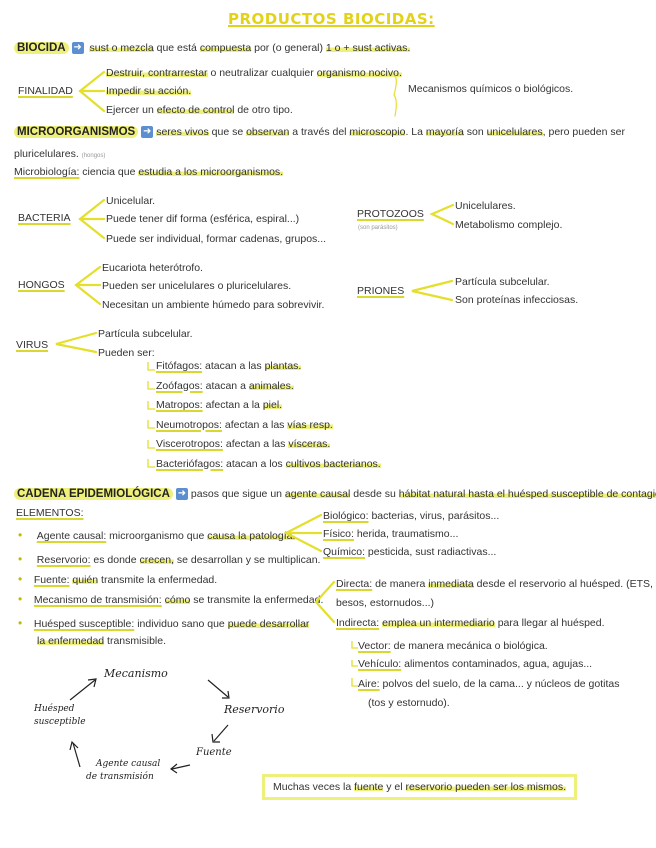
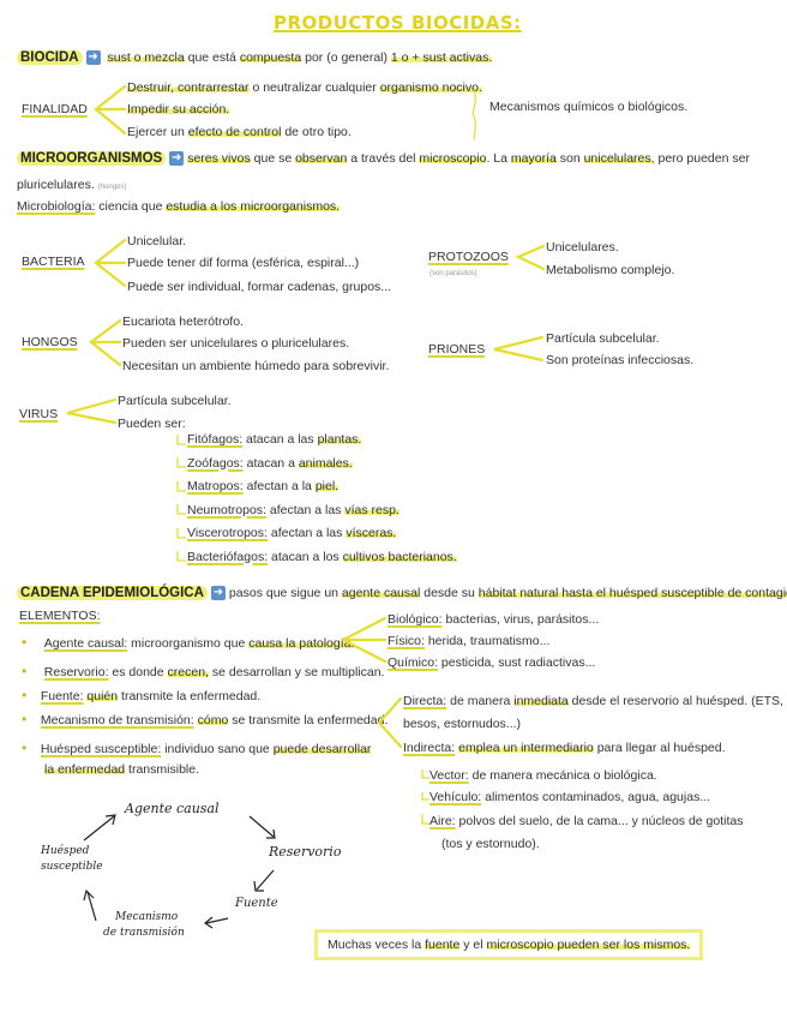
  PRODUCTOS BIOCIDAS:
  BIOCIDA ➜ sust o mezcla que está compuesta por (o general) 1 o + sust activas.
  FINALIDAD
  Destruir, contrarrestar o neutralizar cualquier organismo nocivo.
  Impedir su acción.
  Ejercer un efecto de control de otro tipo.
  Mecanismos químicos o biológicos.
  MICROORGANISMOS ➜ seres vivos que se observan a través del microscopio. La mayoría son unicelulares, pero pueden ser
  Microbiología: ciencia que estudia a los microorganismos.
  BACTERIA
  Unicelular.
  Puede tener dif forma (esférica, espiral...)
  Puede ser individual, formar cadenas, grupos...
  PROTOZOOS
  Unicelulares.
  Metabolismo complejo.
  HONGOS
  Eucariota heterótrofo.
  Pueden ser unicelulares o pluricelulares.
  Necesitan un ambiente húmedo para sobrevivir.
  PRIONES
  Partícula subcelular.
  Son proteínas infecciosas.
  VIRUS
  Partícula subcelular.
  Pueden ser:
  Fitófagos: atacan a las plantas.
  Zoófagos: atacan a animales.
  Matropos: afectan a la piel.
  Neumotropos: afectan a las vías resp.
  Viscerotropos: afectan a las vísceras.
  Bacteriófagos: atacan a los cultivos bacterianos.
  CADENA EPIDEMIOLÓGICA ➜ pasos que sigue un agente causal desde su hábitat natural hasta el huésped susceptible de contagi
  ELEMENTOS:
  • Agente causal: microorganismo que causa la patologí
  • Reservorio: es donde crecen, se desarrollan y se multiplican.
  • Fuente: quién transmite la enfermedad.
  • Mecanismo de transmisión: cómo se transmite la enfermeda.
  • Huésped susceptible: individuo sano que puede desarrollar
  la enfermedad transmisible.
  Biológico: bacterias, virus, parásitos...
  Físico: herida, traumatismo...
  Químico: pesticida, sust radiactivas...
  Directa: de manera inmediata desde el reservorio al huésped. (ETS,
  besos, estornudos...)
  Indirecta: emplea un intermediario para llegar al huésped.
  Vector: de manera mecánica o biológica.
  Vehículo: alimentos contaminados, agua, agujas...
  Aire: polvos del suelo, de la cama... y núcleos de gotitas
  (tos y estornudo).
- Mecanismo
+ Agente causal
  Reservorio
  Fuente
- Agente causal
+ Mecanismo
  de transmisión
  Huésped
  susceptible
- Muchas veces la fuente y el reservorio pueden ser los mismos.
+ Muchas veces la fuente y el microscopio pueden ser los mismos.
